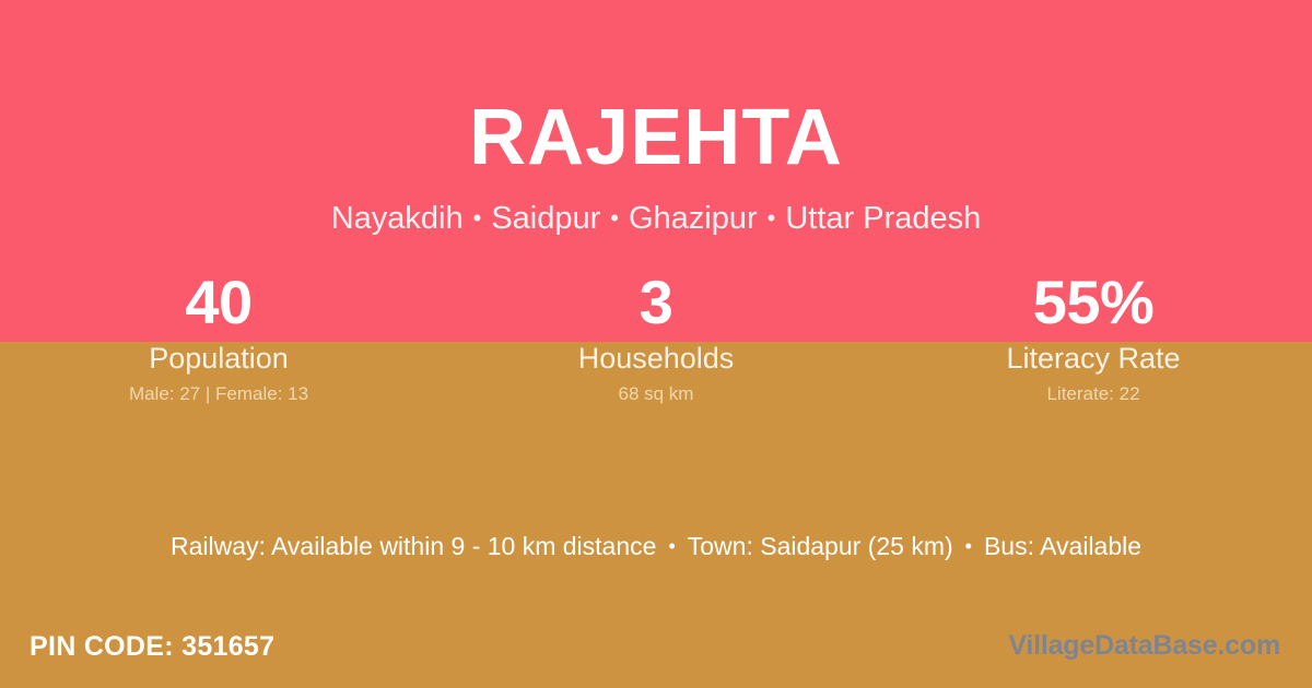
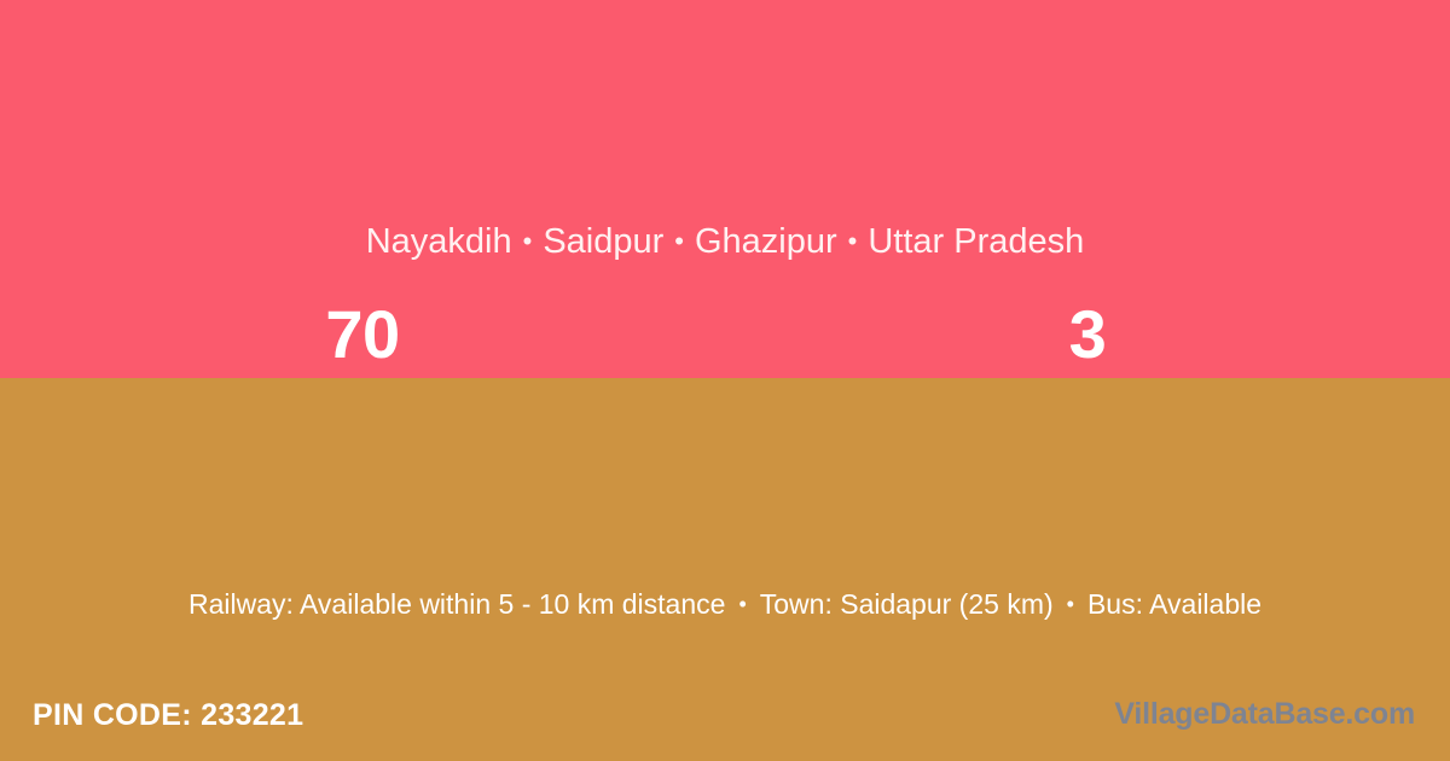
- RAJEHTA
  Nayakdih • Saidpur • Ghazipur • Uttar Pradesh
- 40
+ 70
- Population
- Male: 27 | Female: 13
  3
- Households
- 68 sq km
- 55%
- Literacy Rate
- Literate: 22
- Railway: Available within 9 - 10 km distance • Town: Saidapur (25 km) • Bus: Available
+ Railway: Available within 5 - 10 km distance • Town: Saidapur (25 km) • Bus: Available
- PIN CODE: 351657
+ PIN CODE: 233221
  VillageDataBase.com
